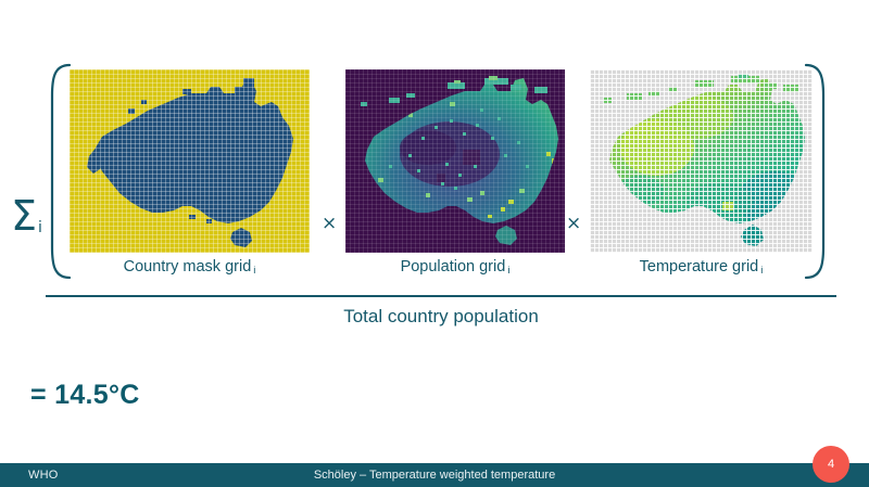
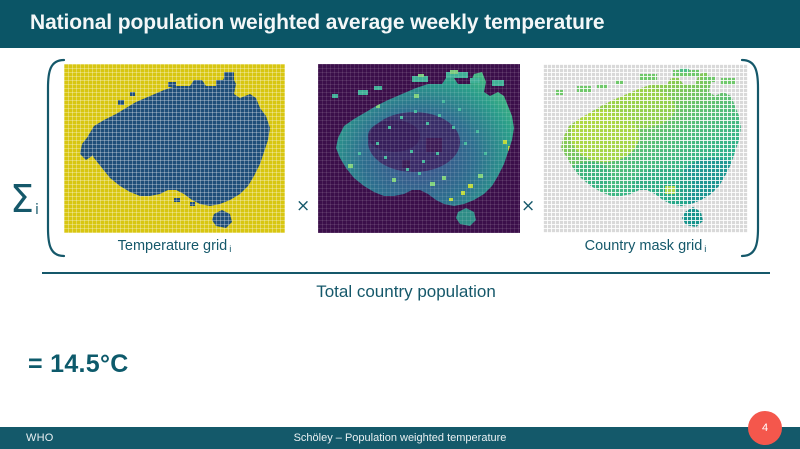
+ National population weighted average weekly temperature
  Σi
  ×
  ×
- Country mask grid i
+ Temperature grid i
- Population grid i
- Temperature grid i
+ Country mask grid i
  Total country population
  = 14.5°C
  WHO
- Schöley – Temperature weighted temperature
+ Schöley – Population weighted temperature
  4
